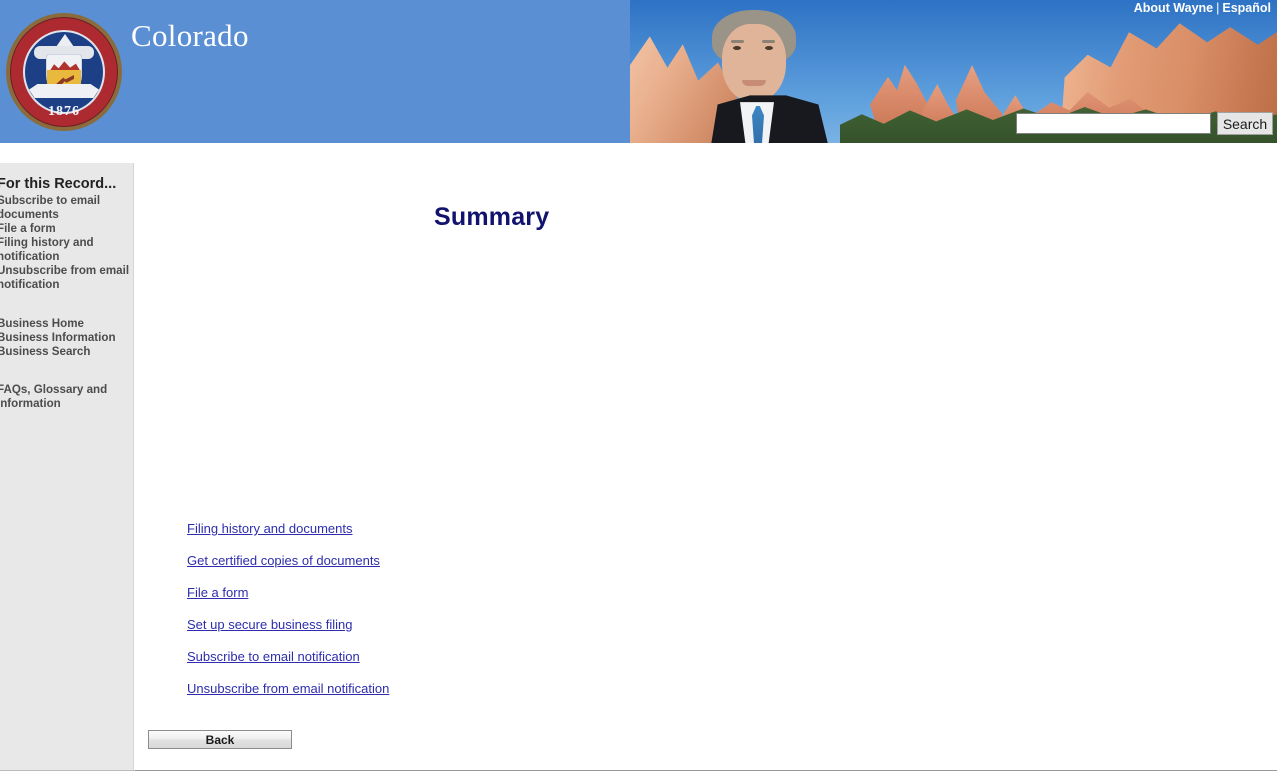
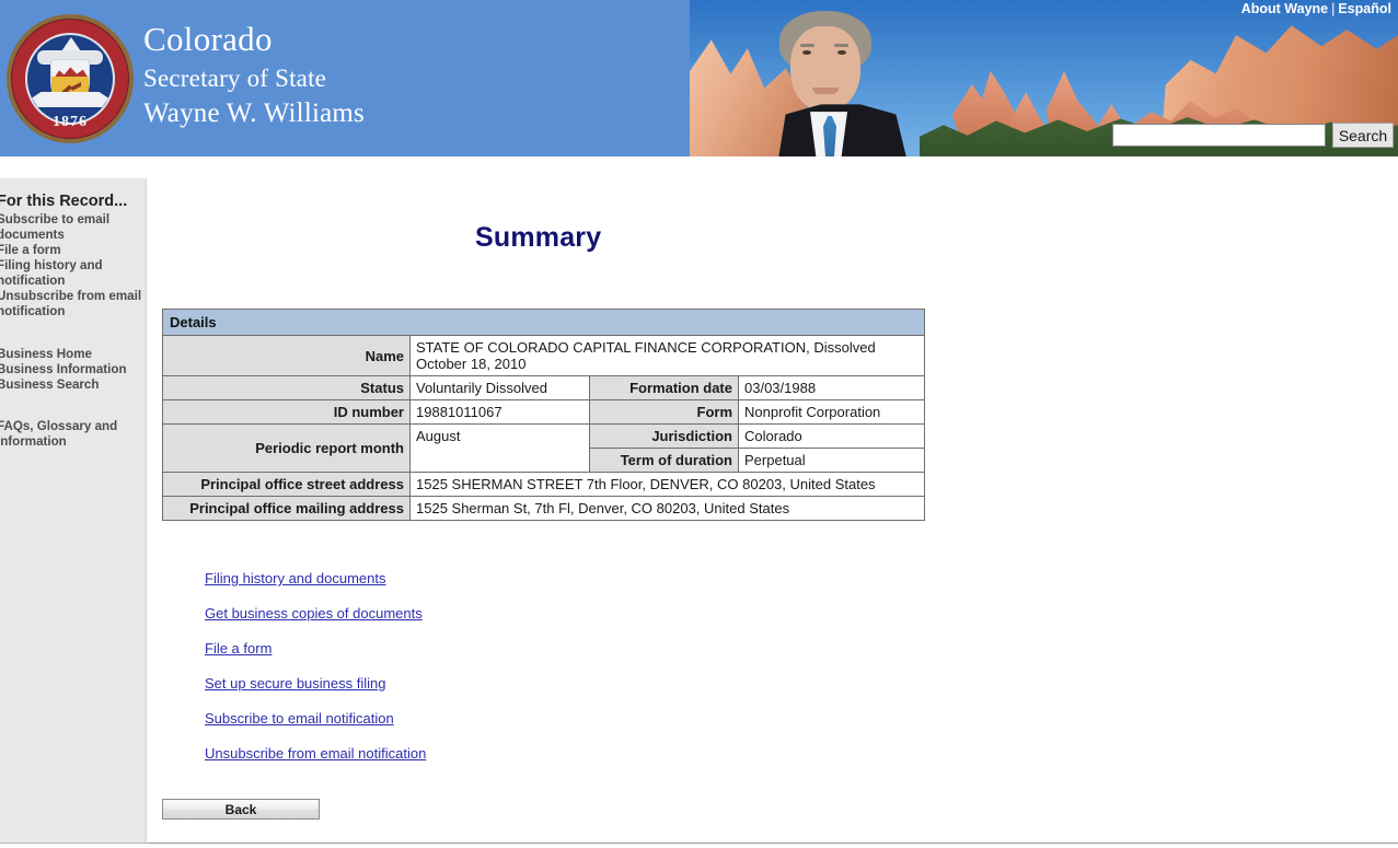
  1876
  Colorado
+ Secretary of State
+ Wayne W. Williams
  About Wayne | Español
  Search
  For this Record...
  Subscribe to email
  documents
  File a form
  Filing history and
  notification
  Unsubscribe from email
  notification
  Business Home
  Business Information
  Business Search
  FAQs, Glossary and
  nformation
  Summary
+ Details
+ Name	STATE OF COLORADO CAPITAL FINANCE CORPORATION, Dissolved October 18, 2010
+ Status	Voluntarily Dissolved	Formation date	03/03/1988
+ ID number	19881011067	Form	Nonprofit Corporation
+ Periodic report month	August	Jurisdiction	Colorado
+ Term of duration	Perpetual
+ Principal office street address	1525 SHERMAN STREET 7th Floor, DENVER, CO 80203, United States
+ Principal office mailing address	1525 Sherman St, 7th Fl, Denver, CO 80203, United States
  Filing history and documents
- Get certified copies of documents
+ Get business copies of documents
  File a form
  Set up secure business filing
  Subscribe to email notification
  Unsubscribe from email notification
  Back
